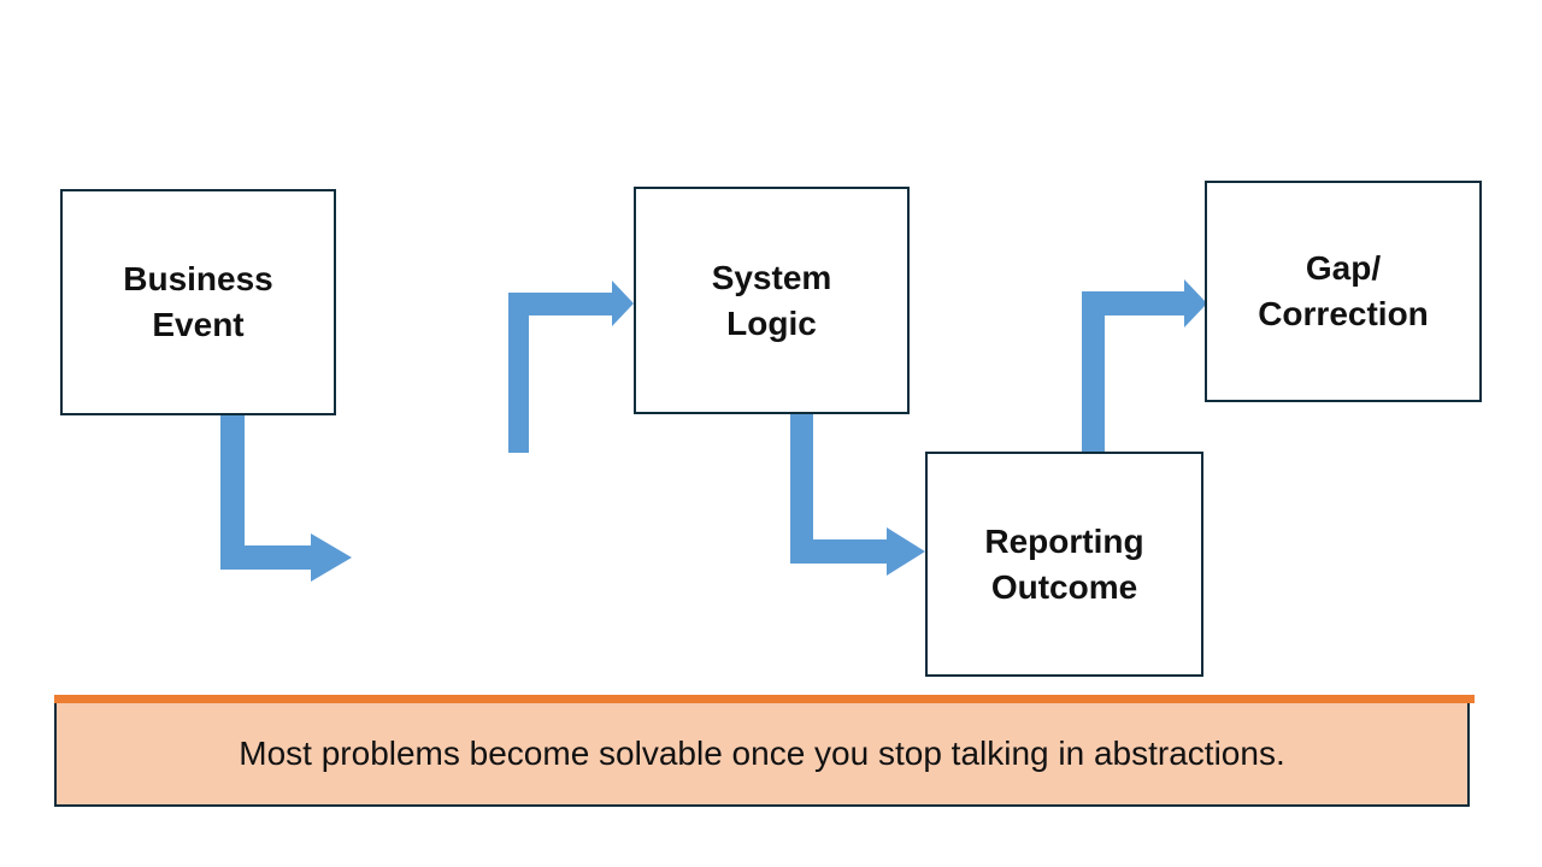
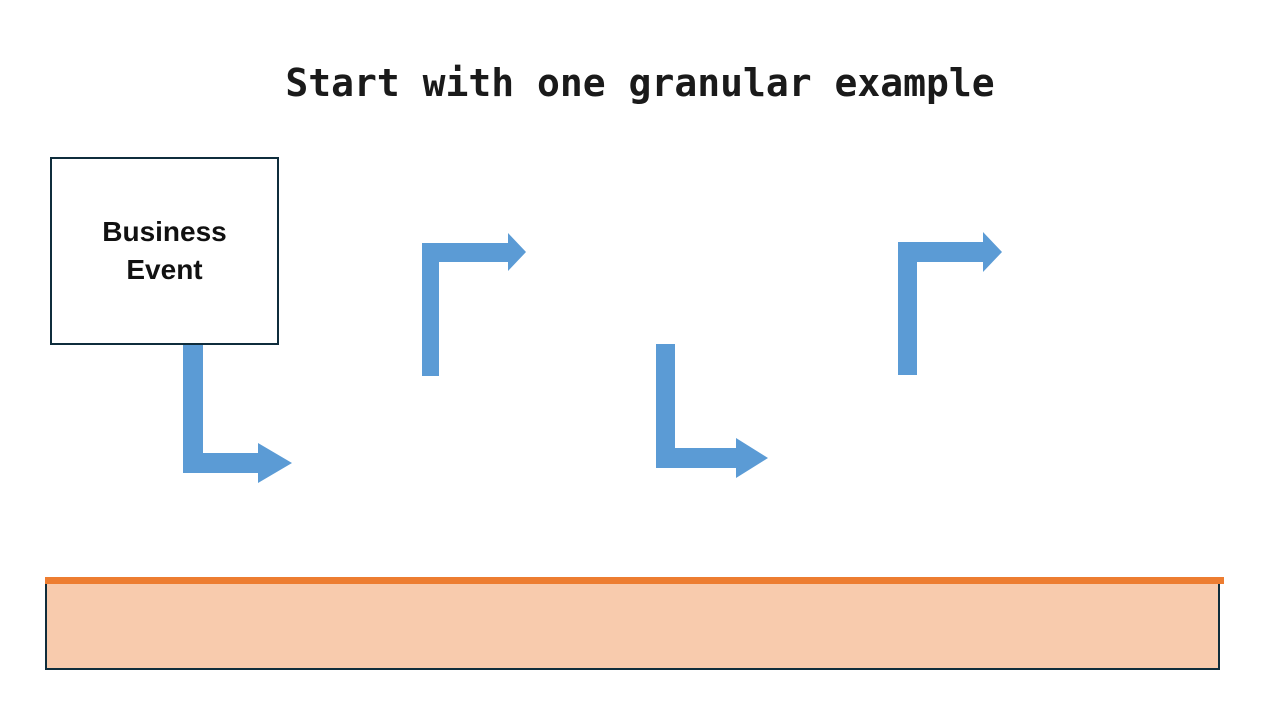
+ Start with one granular example
  Business
  Event
- System
- Logic
- Reporting
- Outcome
- Gap/
- Correction
- Most problems become solvable once you stop talking in abstractions.
